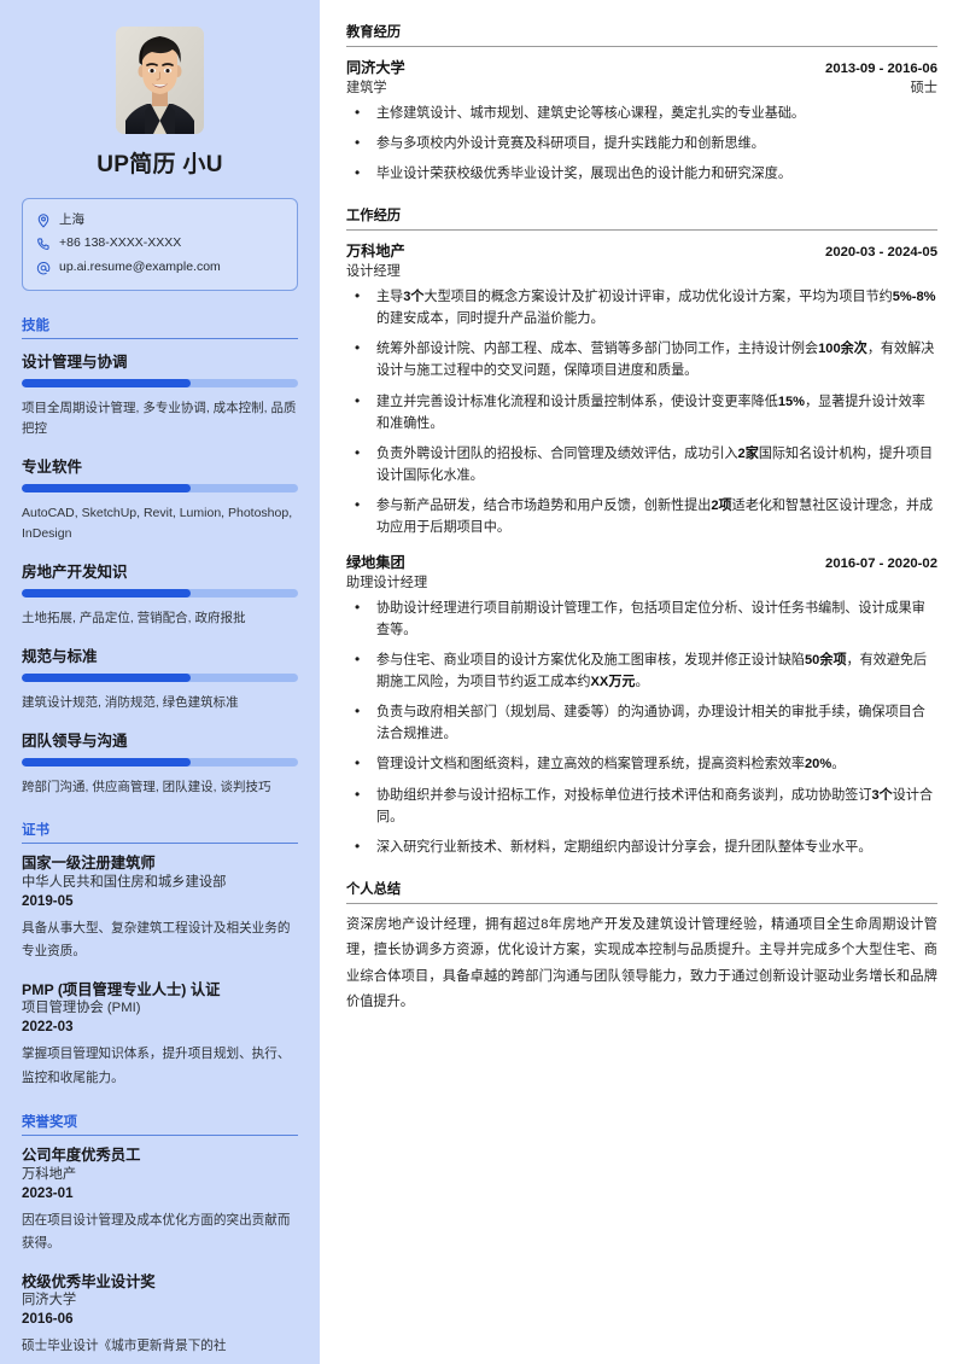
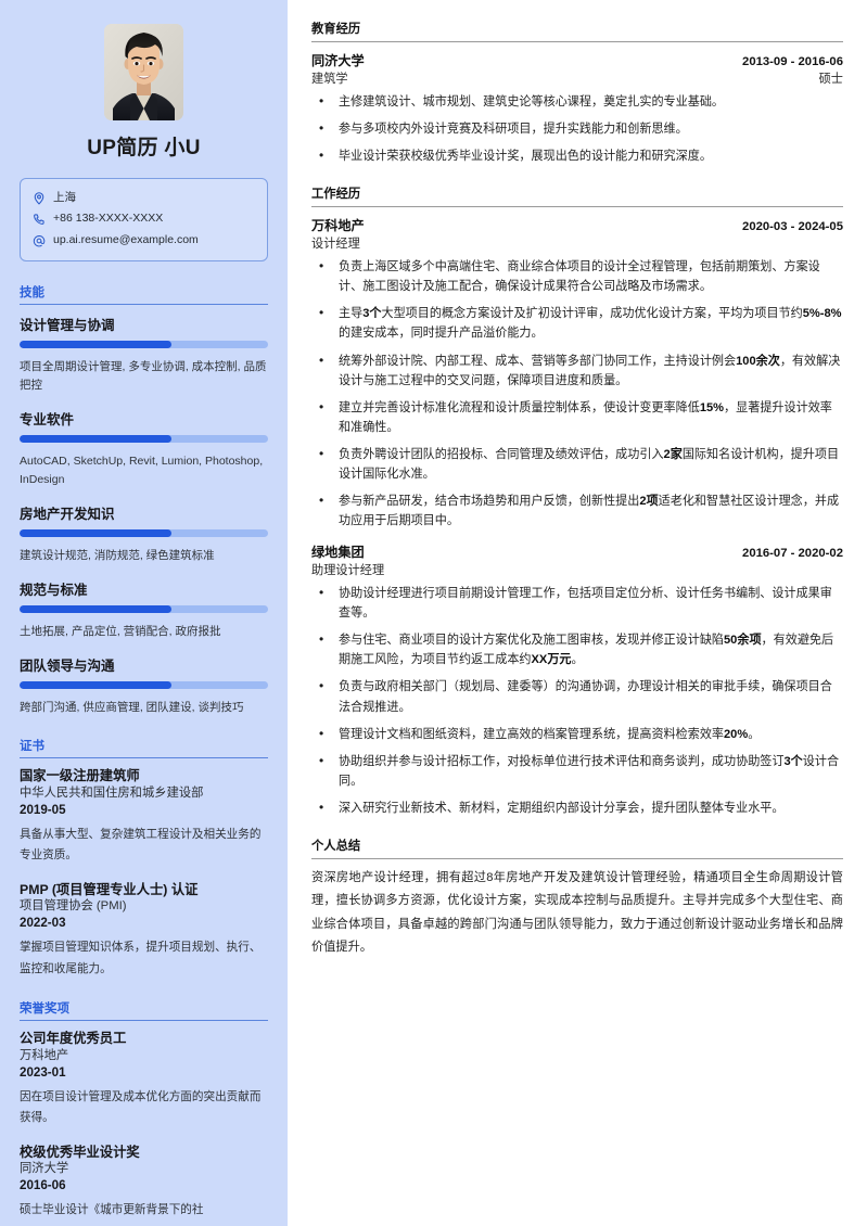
  UP简历 小U
  上海
  +86 138-XXXX-XXXX
  up.ai.resume@example.com
  技能
  设计管理与协调
  项目全周期设计管理, 多专业协调, 成本控制, 品质把控
  专业软件
  AutoCAD, SketchUp, Revit, Lumion, Photoshop, InDesign
  房地产开发知识
- 土地拓展, 产品定位, 营销配合, 政府报批
+ 建筑设计规范, 消防规范, 绿色建筑标准
  规范与标准
- 建筑设计规范, 消防规范, 绿色建筑标准
+ 土地拓展, 产品定位, 营销配合, 政府报批
  团队领导与沟通
  跨部门沟通, 供应商管理, 团队建设, 谈判技巧
  证书
  国家一级注册建筑师
  中华人民共和国住房和城乡建设部
  2019-05
  具备从事大型、复杂建筑工程设计及相关业务的专业资质。
  PMP (项目管理专业人士) 认证
  项目管理协会 (PMI)
  2022-03
  掌握项目管理知识体系，提升项目规划、执行、监控和收尾能力。
  荣誉奖项
  公司年度优秀员工
  万科地产
  2023-01
  因在项目设计管理及成本优化方面的突出贡献而获得。
  校级优秀毕业设计奖
  同济大学
  2016-06
  硕士毕业设计《城市更新背景下的社
  教育经历
  同济大学
  2013-09 - 2016-06
  建筑学
  硕士
  主修建筑设计、城市规划、建筑史论等核心课程，奠定扎实的专业基础。
  参与多项校内外设计竞赛及科研项目，提升实践能力和创新思维。
  毕业设计荣获校级优秀毕业设计奖，展现出色的设计能力和研究深度。
  工作经历
  万科地产
  2020-03 - 2024-05
  设计经理
+ 负责上海区域多个中高端住宅、商业综合体项目的设计全过程管理，包括前期策划、方案设计、施工图设计及施工配合，确保设计成果符合公司战略及市场需求。
  主导3个大型项目的概念方案设计及扩初设计评审，成功优化设计方案，平均为项目节约5%-8%的建安成本，同时提升产品溢价能力。
  统筹外部设计院、内部工程、成本、营销等多部门协同工作，主持设计例会100余次，有效解决设计与施工过程中的交叉问题，保障项目进度和质量。
  建立并完善设计标准化流程和设计质量控制体系，使设计变更率降低15%，显著提升设计效率和准确性。
  负责外聘设计团队的招投标、合同管理及绩效评估，成功引入2家国际知名设计机构，提升项目设计国际化水准。
  参与新产品研发，结合市场趋势和用户反馈，创新性提出2项适老化和智慧社区设计理念，并成功应用于后期项目中。
  绿地集团
  2016-07 - 2020-02
  助理设计经理
  协助设计经理进行项目前期设计管理工作，包括项目定位分析、设计任务书编制、设计成果审查等。
  参与住宅、商业项目的设计方案优化及施工图审核，发现并修正设计缺陷50余项，有效避免后期施工风险，为项目节约返工成本约XX万元。
  负责与政府相关部门（规划局、建委等）的沟通协调，办理设计相关的审批手续，确保项目合法合规推进。
  管理设计文档和图纸资料，建立高效的档案管理系统，提高资料检索效率20%。
  协助组织并参与设计招标工作，对投标单位进行技术评估和商务谈判，成功协助签订3个设计合同。
  深入研究行业新技术、新材料，定期组织内部设计分享会，提升团队整体专业水平。
  个人总结
  资深房地产设计经理，拥有超过8年房地产开发及建筑设计管理经验，精通项目全生命周期设计管理，擅长协调多方资源，优化设计方案，实现成本控制与品质提升。主导并完成多个大型住宅、商业综合体项目，具备卓越的跨部门沟通与团队领导能力，致力于通过创新设计驱动业务增长和品牌价值提升。
